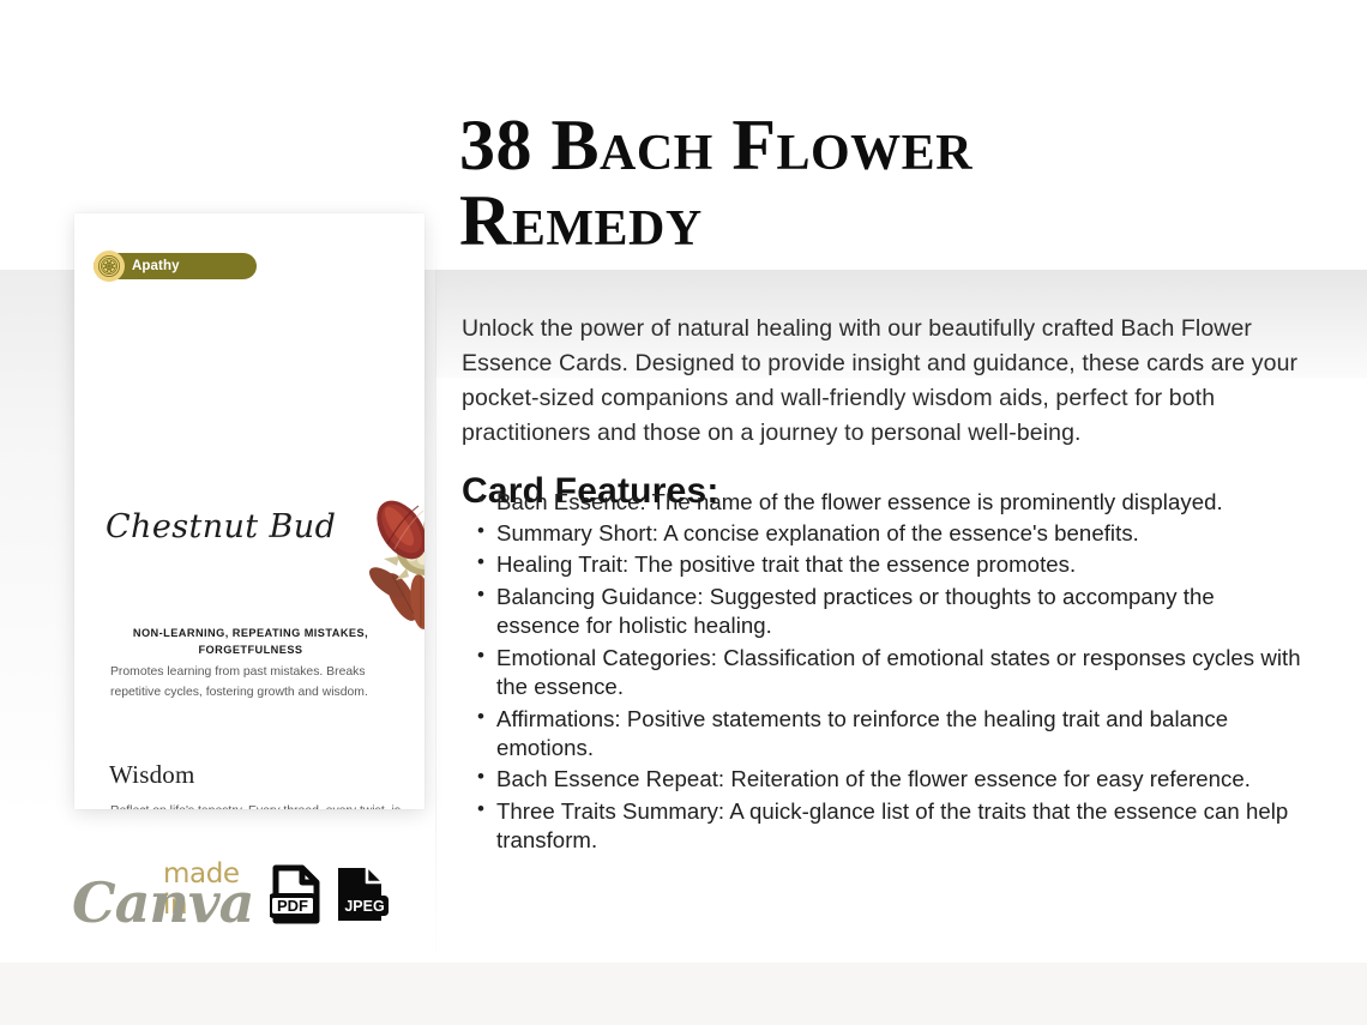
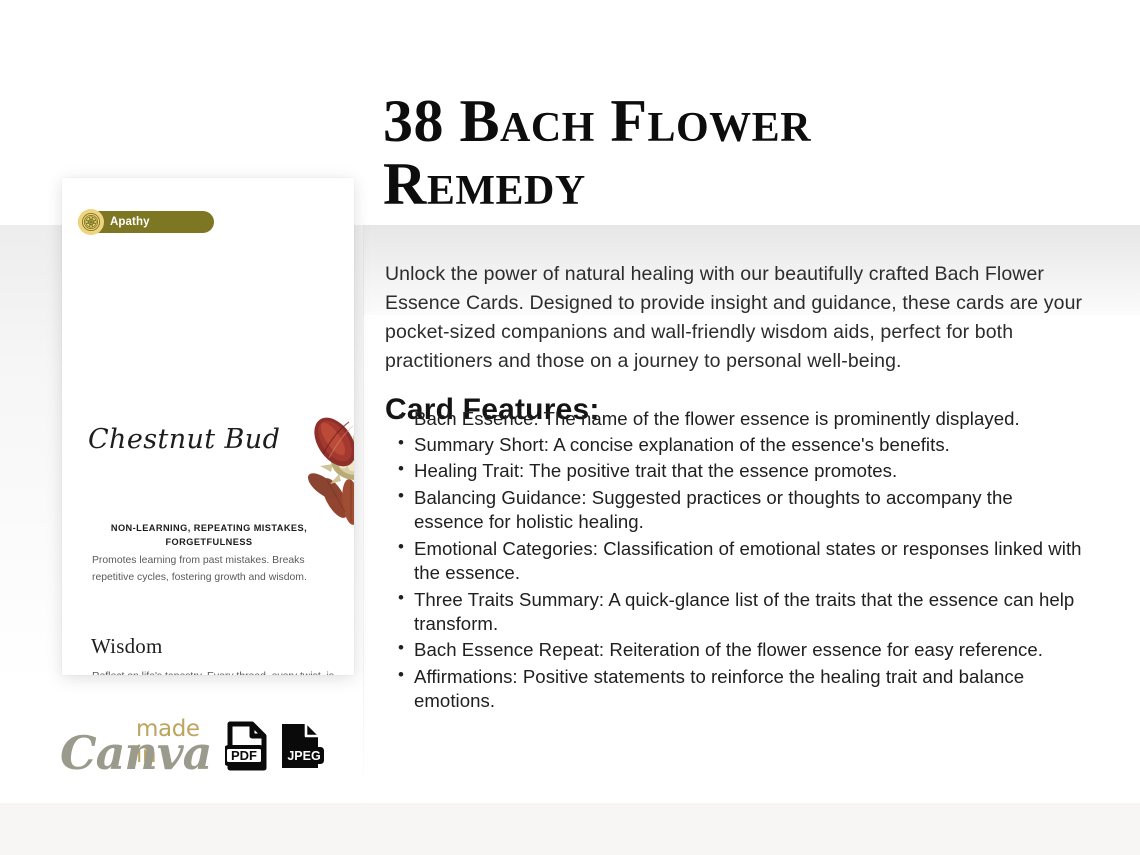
  38 Bach Flower
  Remedy
  Apathy
  Chestnut Bud
  NON-LEARNING, REPEATING MISTAKES, FORGETFULNESS
  Promotes learning from past mistakes. Breaks repetitive cycles, fostering growth and wisdom.
  Wisdom
  made in
  Canva
  PDF
  JPEG
  Unlock the power of natural healing with our beautifully crafted Bach Flower Essence Cards. Designed to provide insight and guidance, these cards are your pocket-sized companions and wall-friendly wisdom aids, perfect for both practitioners and those on a journey to personal well-being.
  Card Features:
  Bach Essence: The name of the flower essence is prominently displayed.
  Summary Short: A concise explanation of the essence's benefits.
  Healing Trait: The positive trait that the essence promotes.
  Balancing Guidance: Suggested practices or thoughts to accompany the essence for holistic healing.
- Emotional Categories: Classification of emotional states or responses cycles with the essence.
+ Emotional Categories: Classification of emotional states or responses linked with the essence.
- Affirmations: Positive statements to reinforce the healing trait and balance emotions.
+ Three Traits Summary: A quick-glance list of the traits that the essence can help transform.
  Bach Essence Repeat: Reiteration of the flower essence for easy reference.
- Three Traits Summary: A quick-glance list of the traits that the essence can help transform.
+ Affirmations: Positive statements to reinforce the healing trait and balance emotions.
